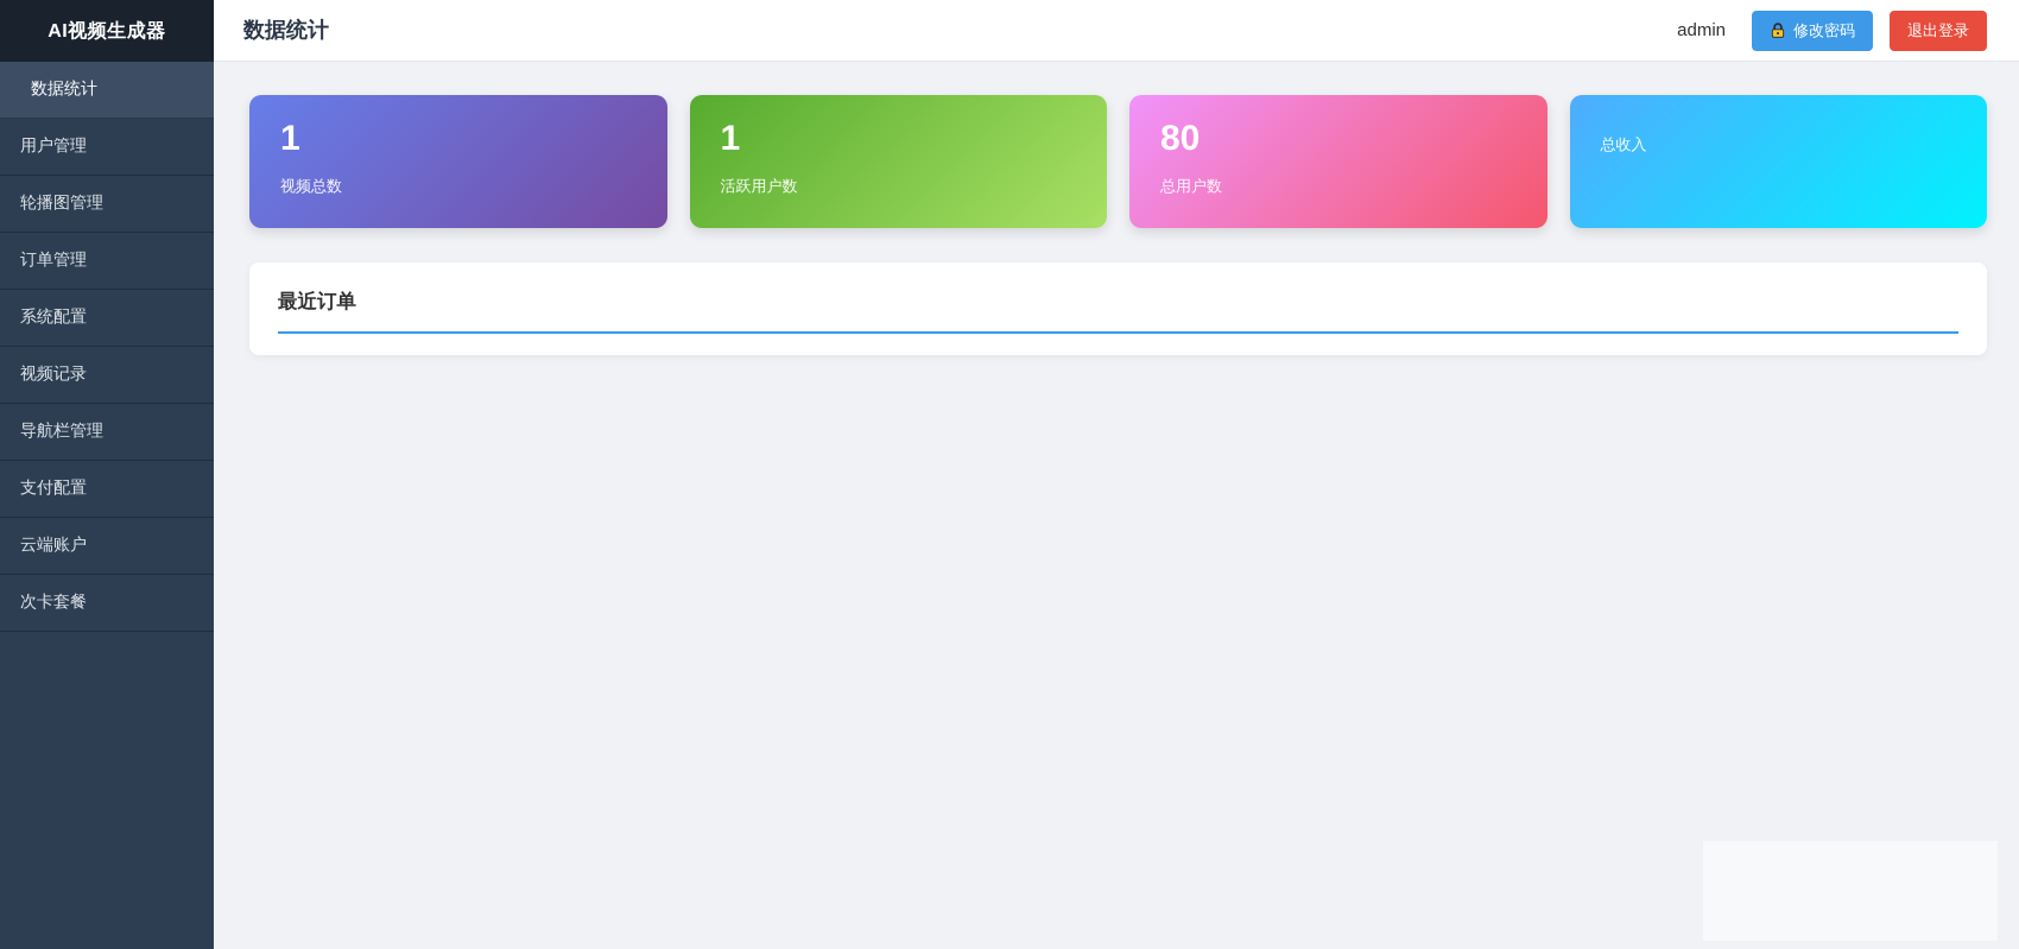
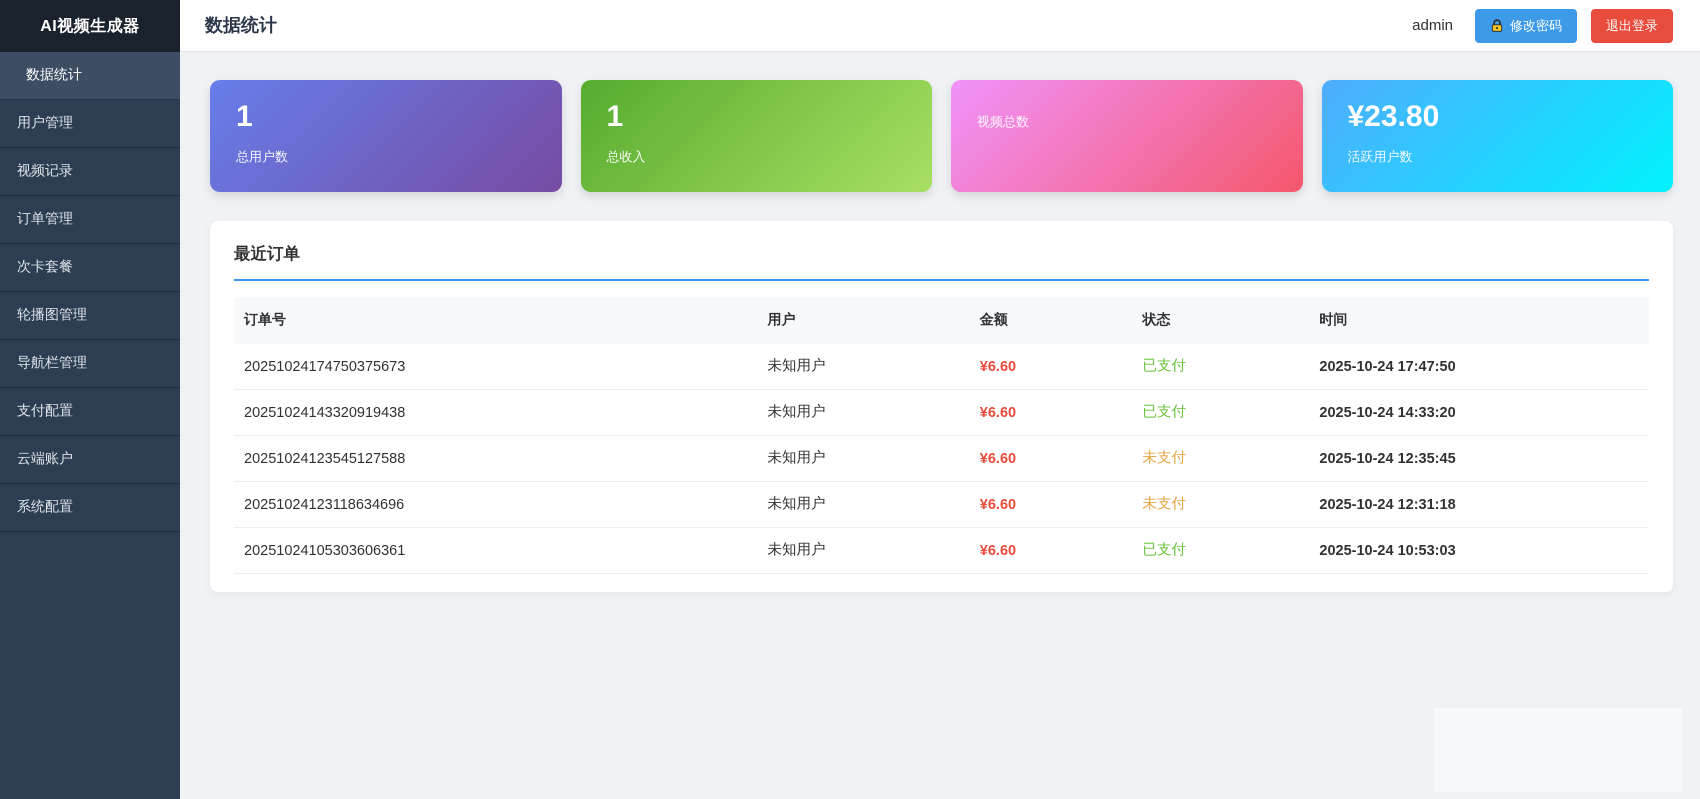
  AI视频生成器
  数据统计
  用户管理
- 轮播图管理
+ 视频记录
  订单管理
- 系统配置
+ 次卡套餐
- 视频记录
+ 轮播图管理
  导航栏管理
  支付配置
  云端账户
- 次卡套餐
+ 系统配置
  数据统计
  admin
  修改密码
  退出登录
  1
- 视频总数
+ 总用户数
  1
- 活跃用户数
+ 总收入
- 80
- 总用户数
+ 视频总数
+ ¥23.80
- 总收入
+ 活跃用户数
  最近订单
+ 订单号	用户	金额	状态	时间
+ 20251024174750375673	未知用户	¥6.60	已支付	2025-10-24 17:47:50
+ 20251024143320919438	未知用户	¥6.60	已支付	2025-10-24 14:33:20
+ 20251024123545127588	未知用户	¥6.60	未支付	2025-10-24 12:35:45
+ 20251024123118634696	未知用户	¥6.60	未支付	2025-10-24 12:31:18
+ 20251024105303606361	未知用户	¥6.60	已支付	2025-10-24 10:53:03
